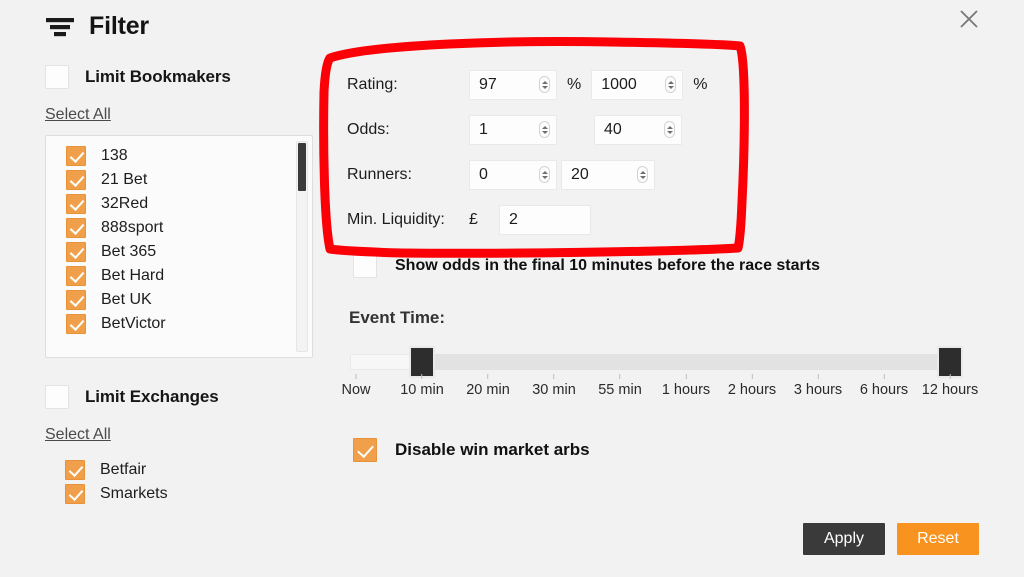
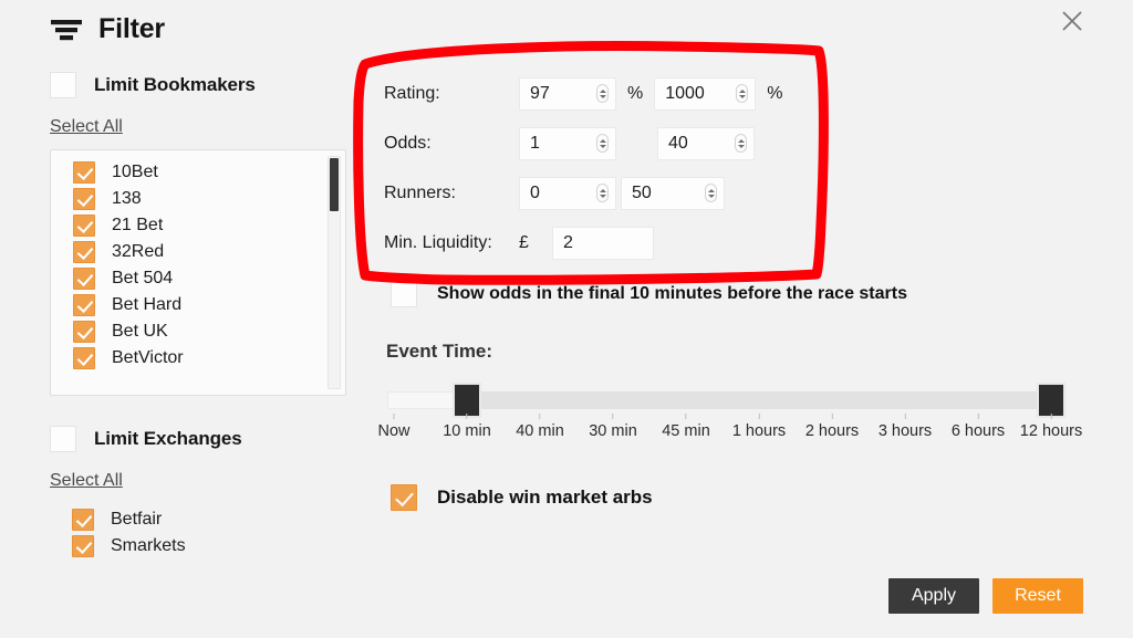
  Filter
  Limit Bookmakers
  Select All
+ 10Bet
  138
  21 Bet
  32Red
- 888sport
- Bet 365
+ Bet 504
  Bet Hard
  Bet UK
  BetVictor
  Limit Exchanges
  Select All
  Betfair
  Smarkets
  Rating:
  97
  %
  1000
  %
  Odds:
  1
  40
  Runners:
  0
- 20
+ 50
  Min. Liquidity:
  £
  2
  Show odds in the final 10 minutes before the race starts
  Event Time:
  Now
  10 min
- 20 min
+ 40 min
  30 min
- 55 min
+ 45 min
  1 hours
  2 hours
  3 hours
  6 hours
  12 hours
  Disable win market arbs
  Apply
  Reset
